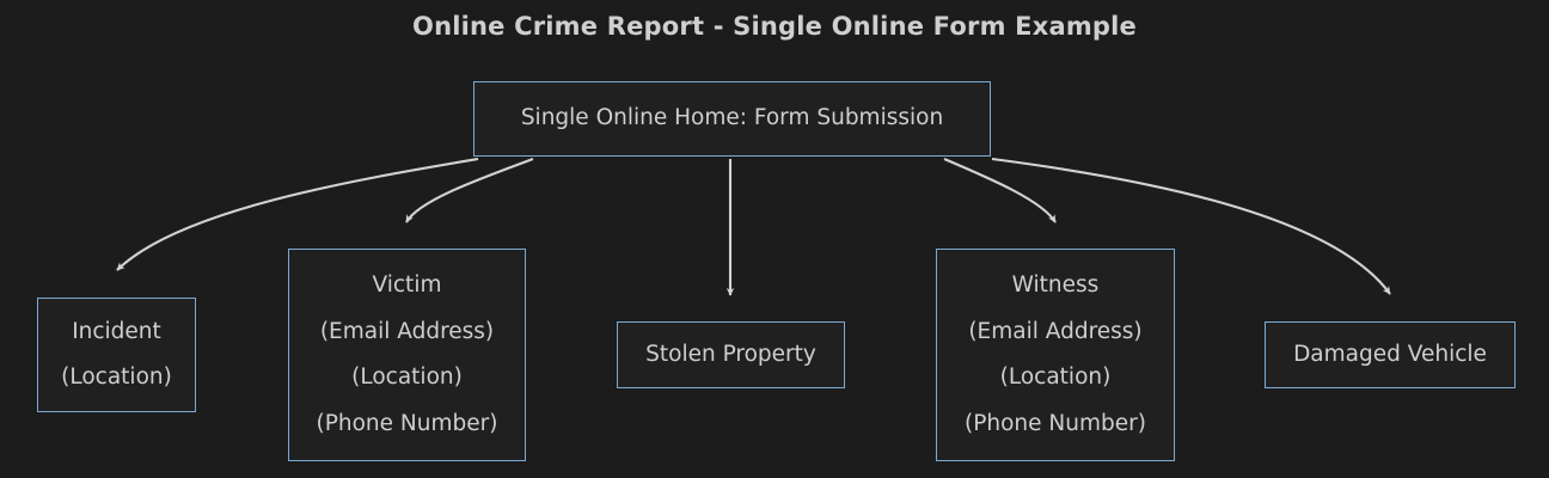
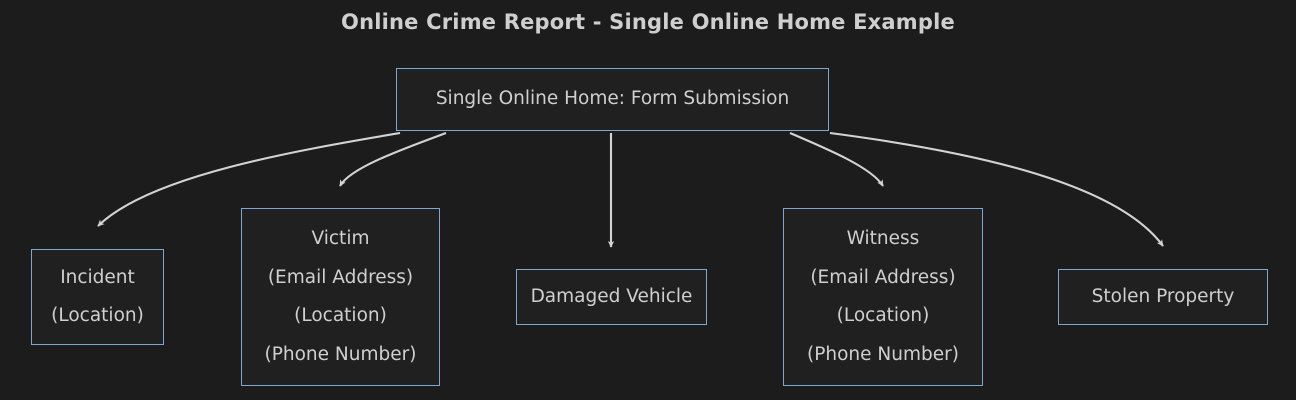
- Online Crime Report - Single Online Form Example
+ Online Crime Report - Single Online Home Example
  Single Online Home: Form Submission
  Incident
  (Location)
  Victim
  (Email Address)
  (Location)
  (Phone Number)
- Stolen Property
+ Damaged Vehicle
  Witness
  (Email Address)
  (Location)
  (Phone Number)
- Damaged Vehicle
+ Stolen Property
